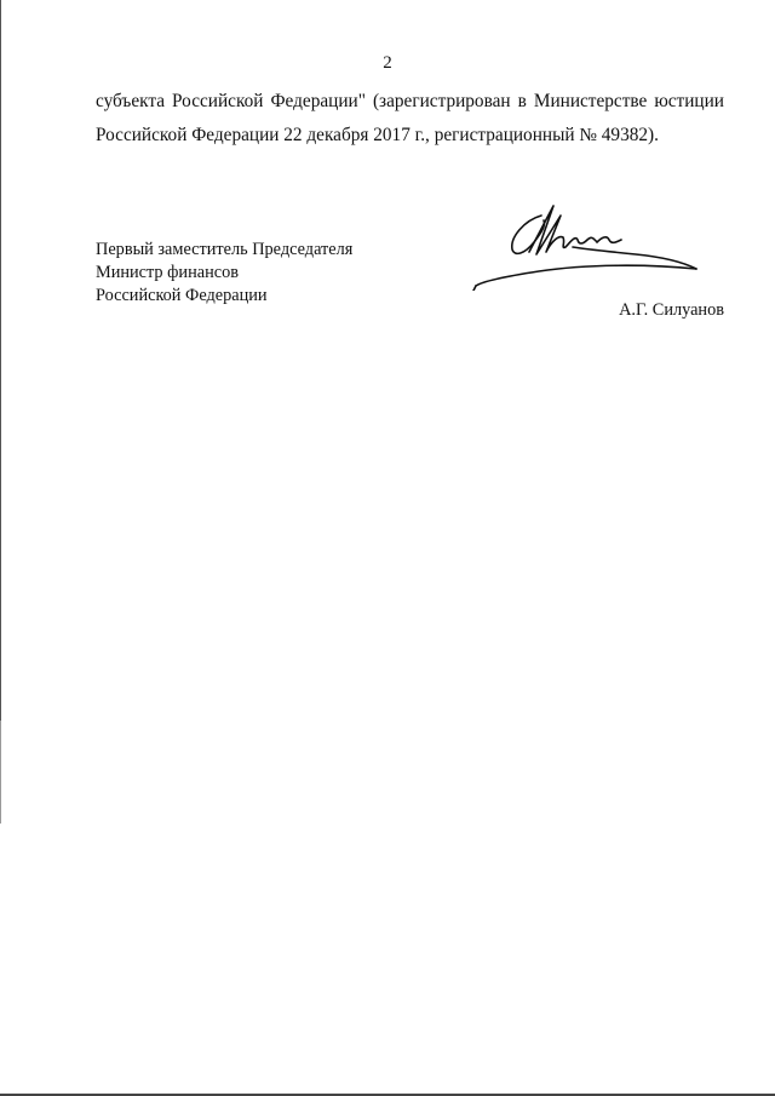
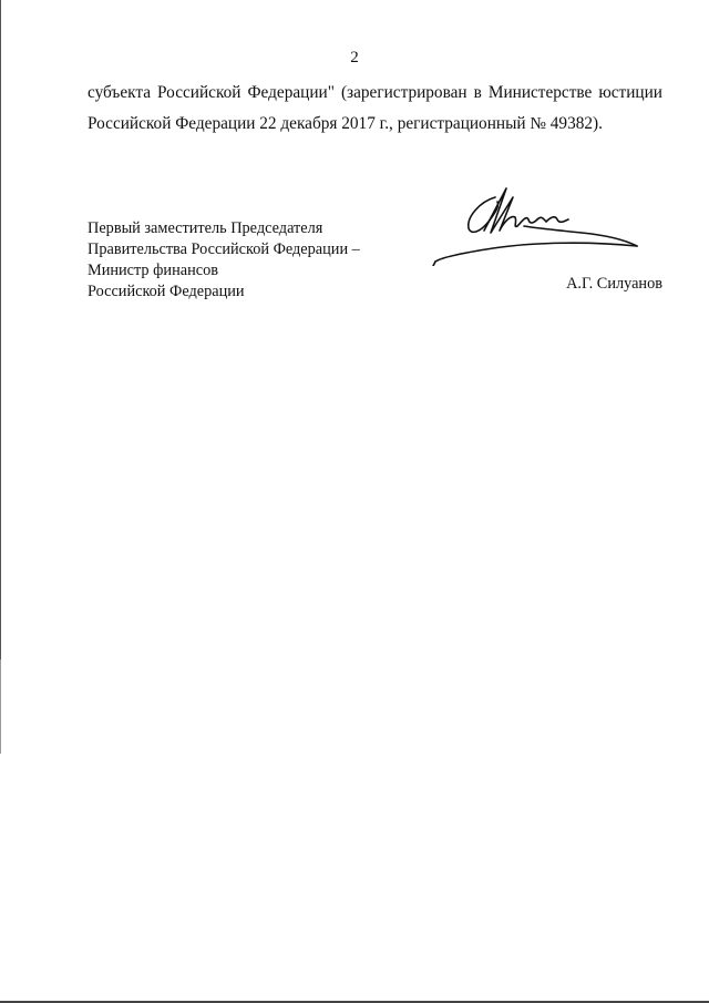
  2
  субъекта Российской Федерации" (зарегистрирован в Министерстве юстиции
  Российской Федерации 22 декабря 2017 г., регистрационный № 49382).
  Первый заместитель Председателя
+ Правительства Российской Федерации –
  Министр финансов
  Российской Федерации
  А.Г. Силуанов
